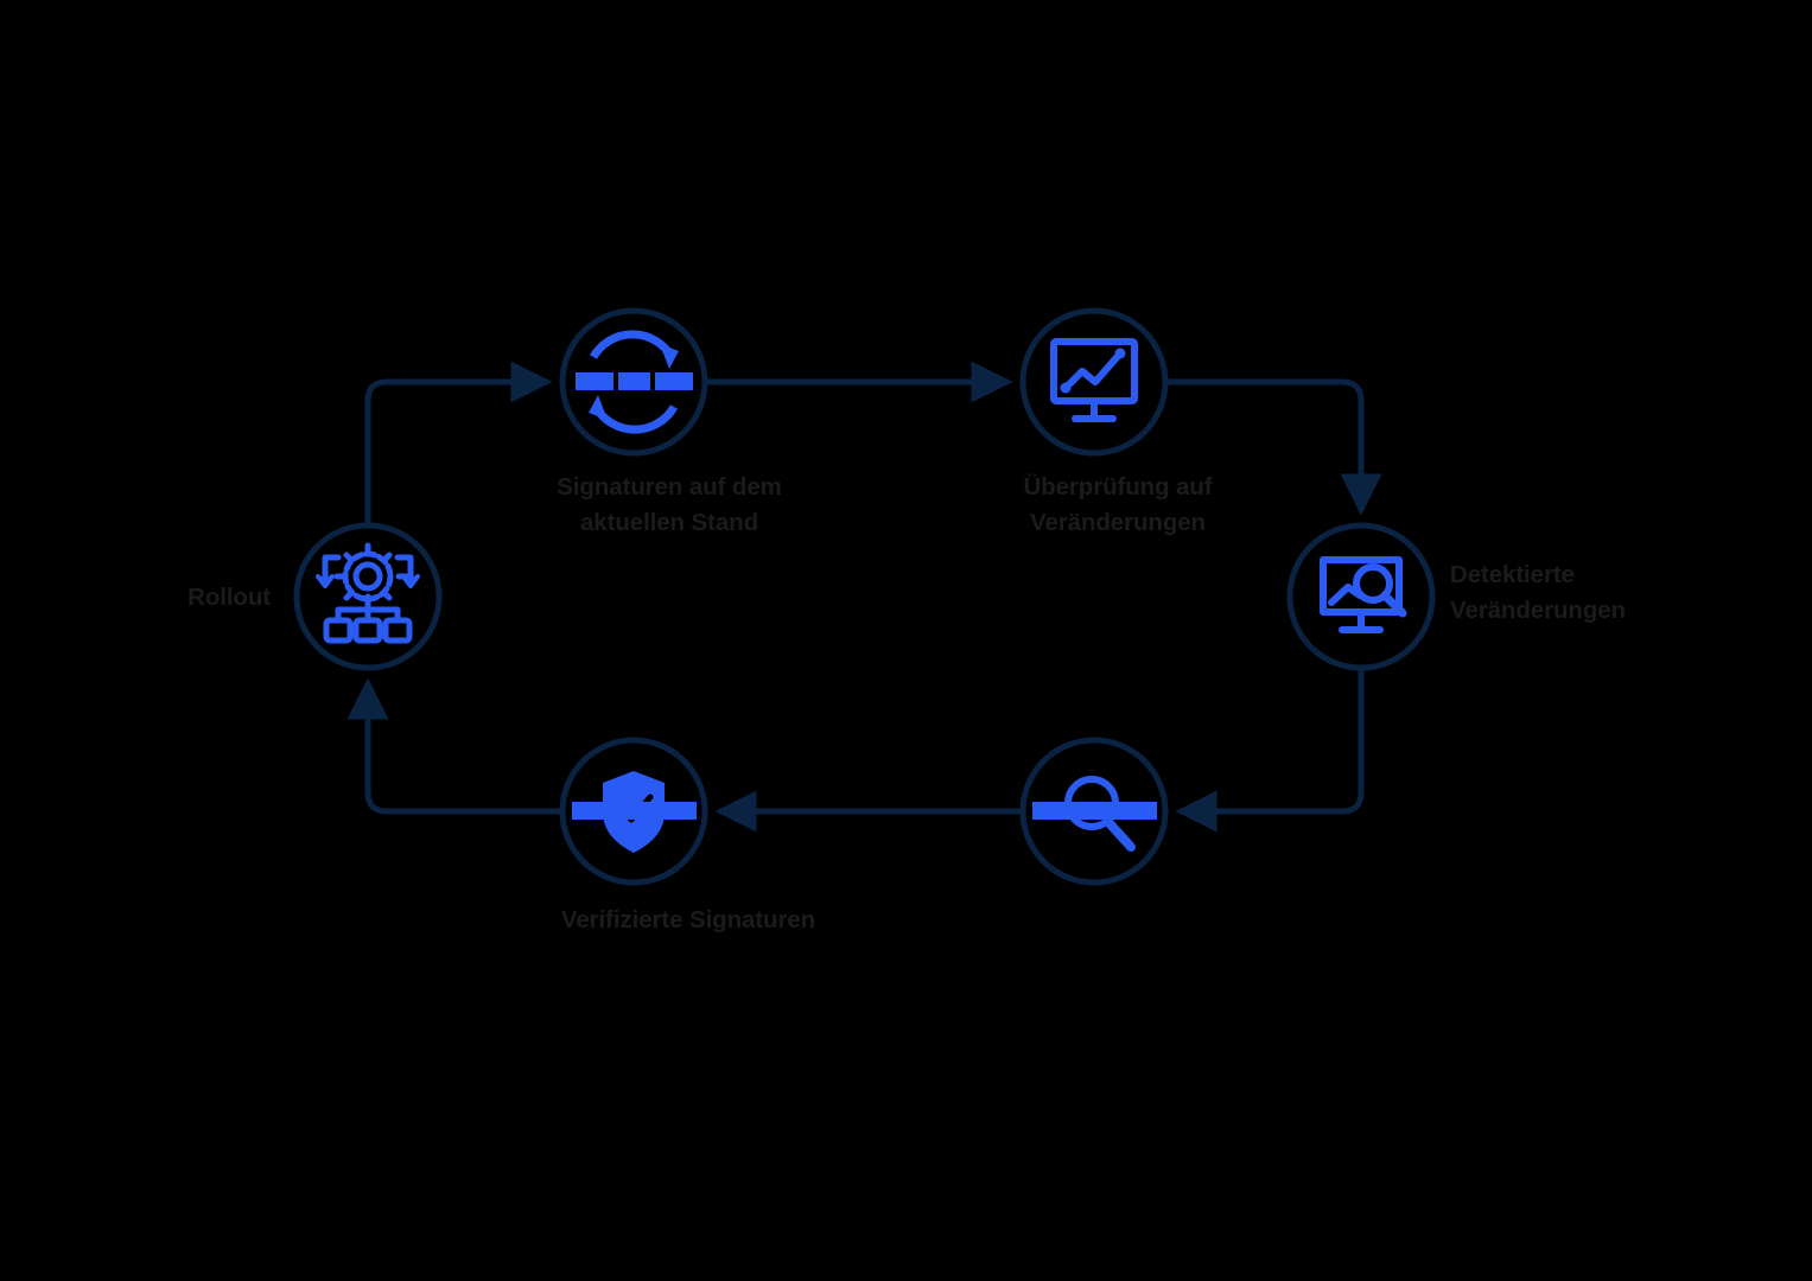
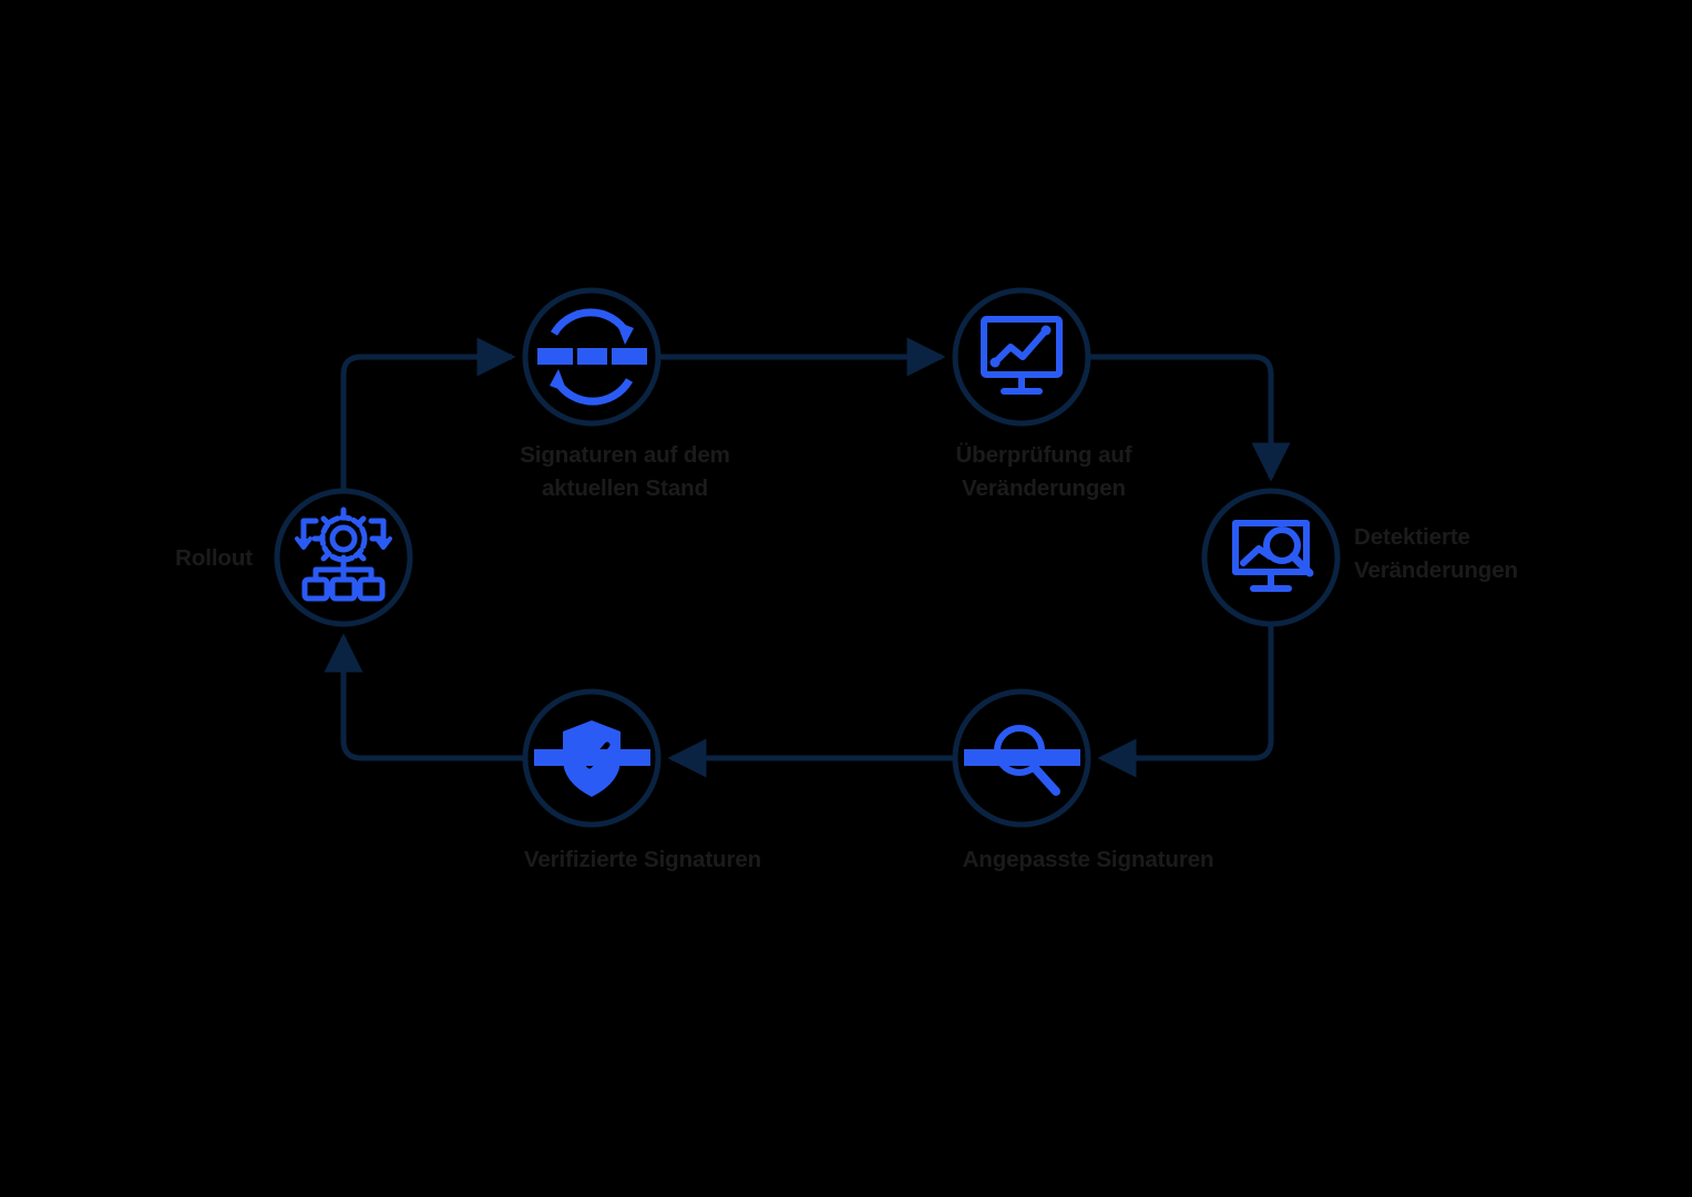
  Rollout
  Signaturen auf dem
  aktuellen Stand
  Überprüfung auf
  Veränderungen
  Detektierte
  Veränderungen
+ Angepasste Signaturen
  Verifizierte Signaturen
